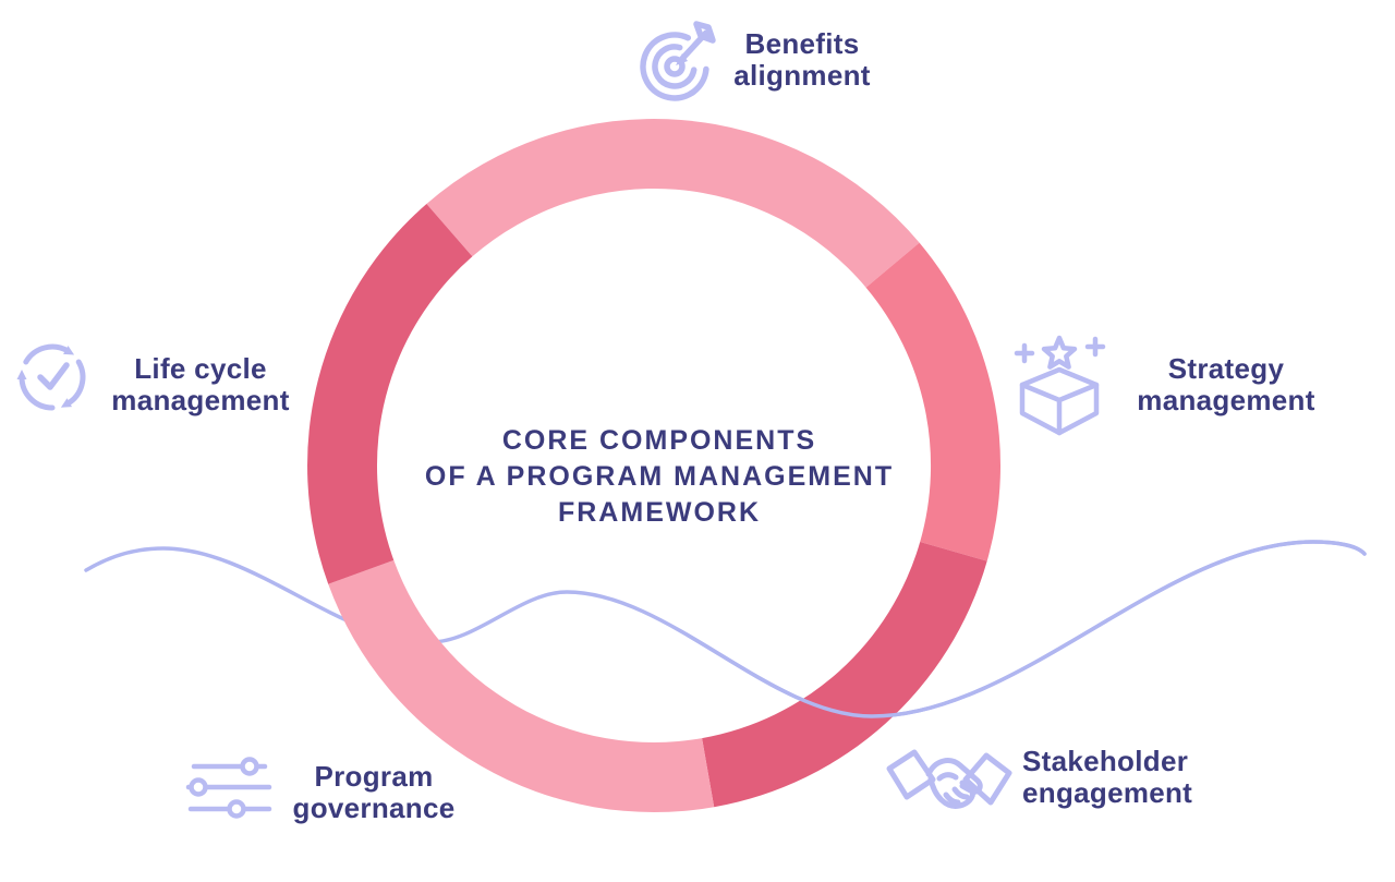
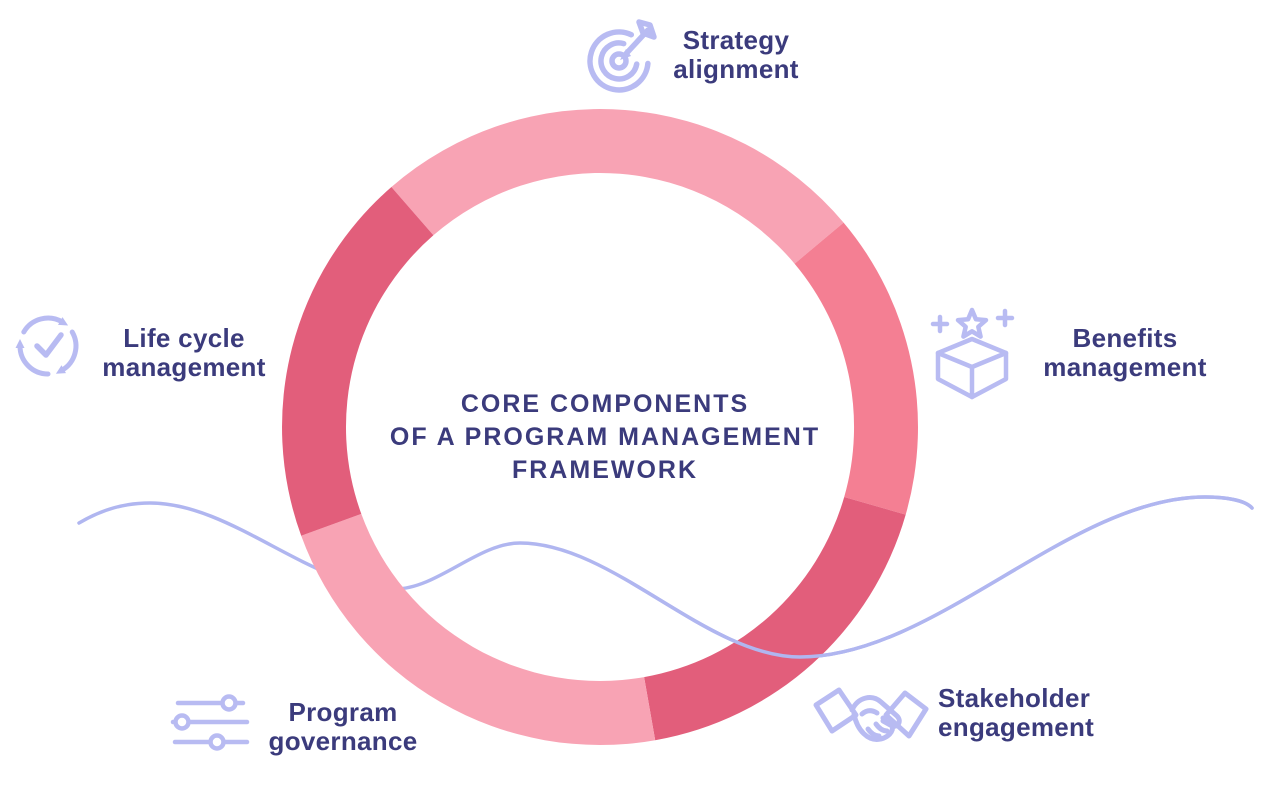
  CORE COMPONENTS
  OF A PROGRAM MANAGEMENT
  FRAMEWORK
- Benefits
+ Strategy
  alignment
- Strategy
+ Benefits
  management
  Stakeholder
  engagement
  Program
  governance
  Life cycle
  management
